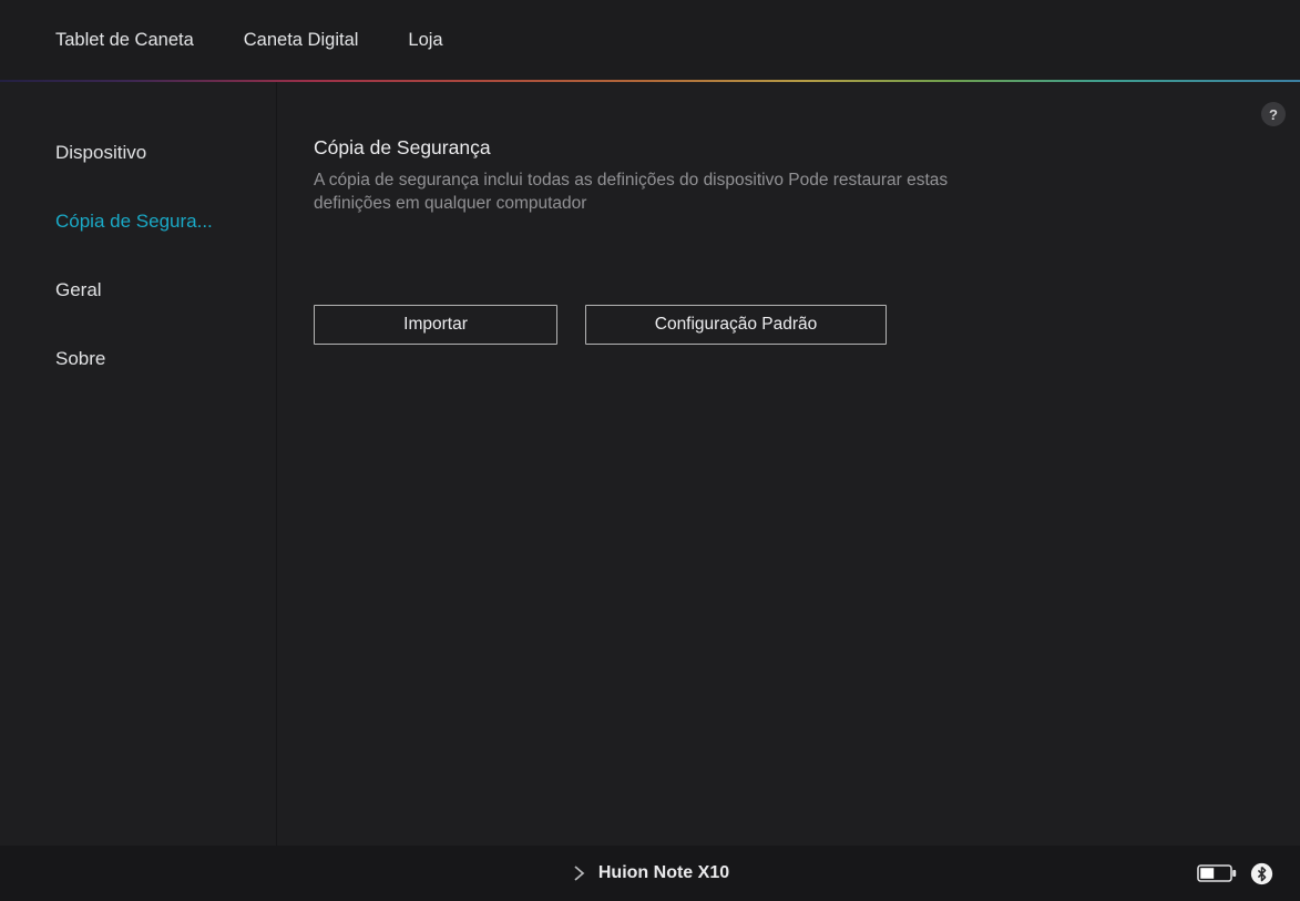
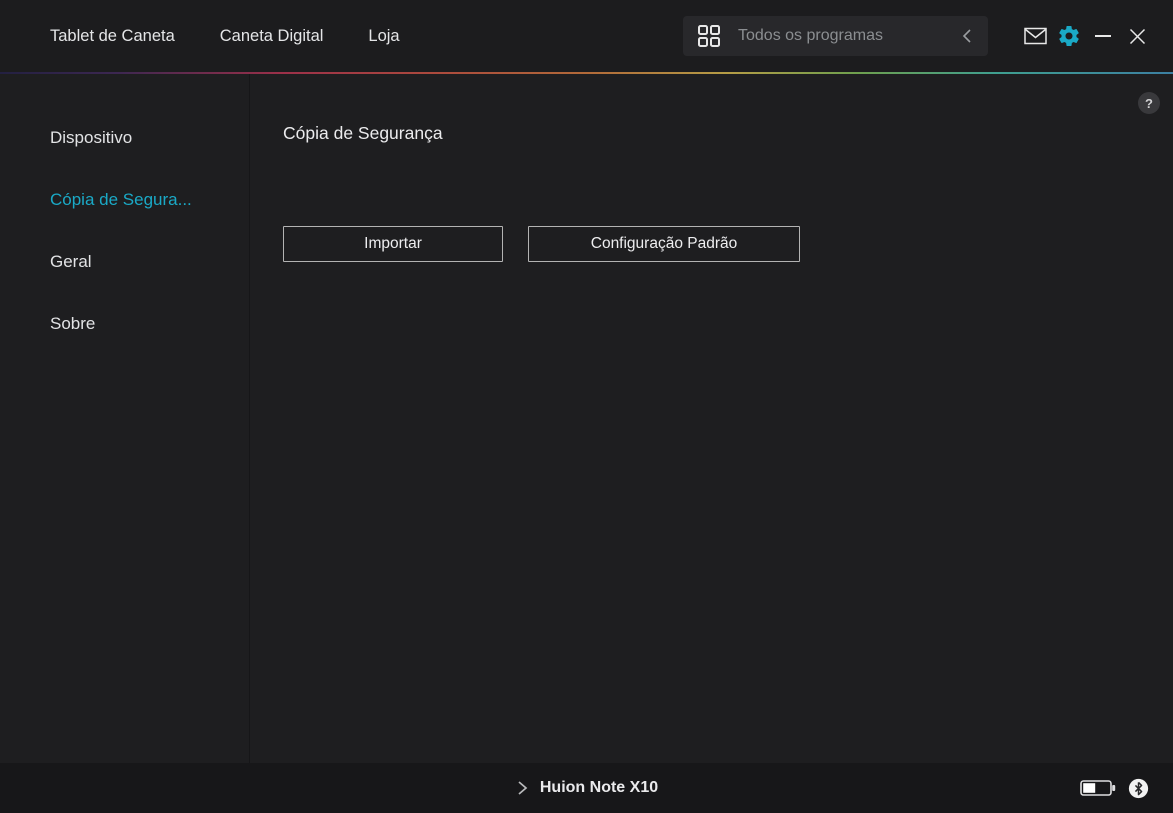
  Tablet de Caneta
  Caneta Digital
  Loja
+ Todos os programas
  Dispositivo
  Cópia de Segura...
  Geral
  Sobre
  ?
  Cópia de Segurança
- A cópia de segurança inclui todas as definições do dispositivo Pode restaurar estas
- definições em qualquer computador
  Importar
  Configuração Padrão
  Huion Note X10
